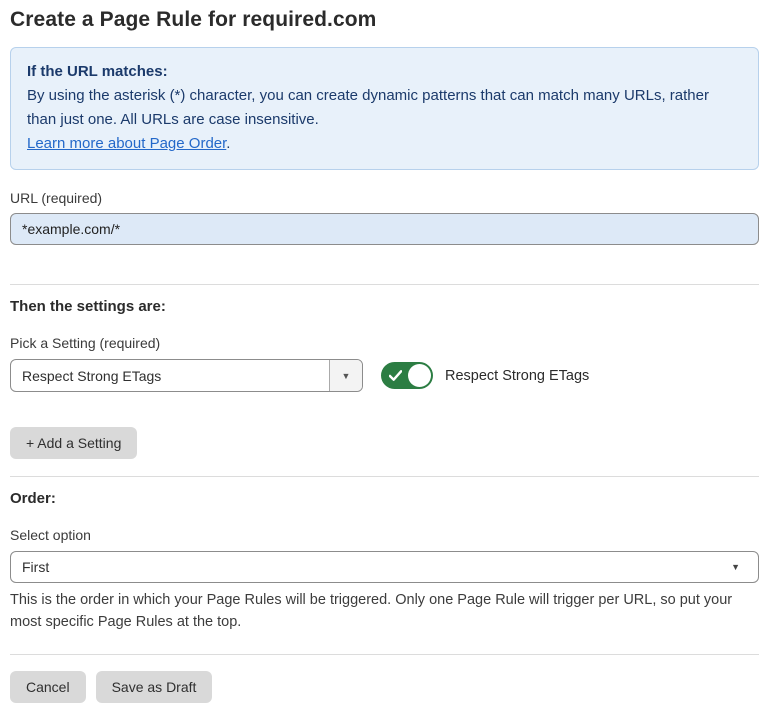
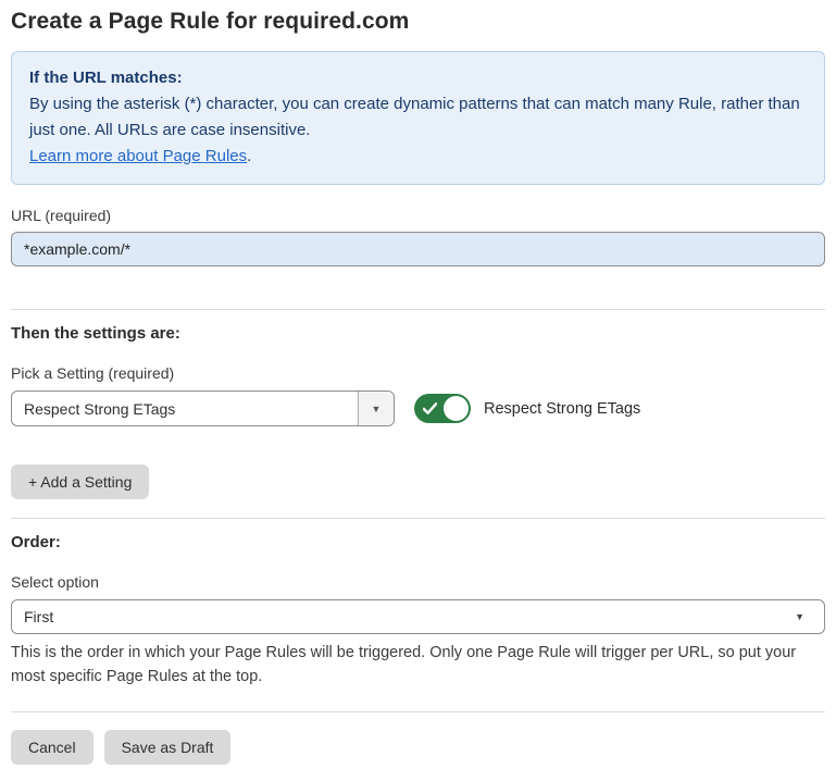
  Create a Page Rule for required.com
  If the URL matches:
- By using the asterisk (*) character, you can create dynamic patterns that can match many URLs, rather than just one. All URLs are case insensitive.
+ By using the asterisk (*) character, you can create dynamic patterns that can match many Rule, rather than just one. All URLs are case insensitive.
- Learn more about Page Order.
+ Learn more about Page Rules.
  URL (required)
  *example.com/*
  Then the settings are:
  Pick a Setting (required)
  Respect Strong ETags
  ▼
  Respect Strong ETags
  + Add a Setting
  Order:
  Select option
  First
  ▼
  This is the order in which your Page Rules will be triggered. Only one Page Rule will trigger per URL, so put your most specific Page Rules at the top.
  Cancel
  Save as Draft
